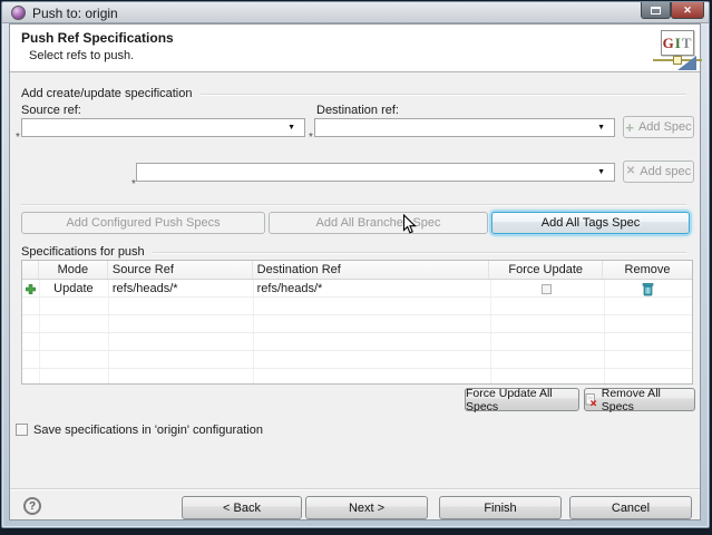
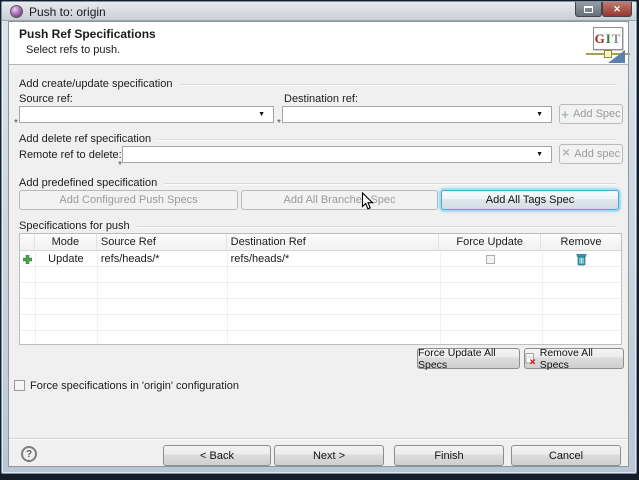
  Push to: origin
  ✕
  Push Ref Specifications
  Select refs to push.
  G
  I
  T
  Add create/update specification
  Source ref:
  Destination ref:
  +
  Add Spec
+ Add delete ref specification
+ Remote ref to delete:
  ✕
  Add spec
+ Add predefined specification
  Add Configured Push Specs
  Add All Branche Spec
  Add All Tags Spec
  Specifications for push
  Mode
  Source Ref
  Destination Ref
  Force Update
  Remove
  Update
  refs/heads/*
  refs/heads/*
  Force Update All Specs
  Remove All Specs
- Save specifications in 'origin' configuration
+ Force specifications in 'origin' configuration
  ?
  < Back
  Next >
  Finish
  Cancel
